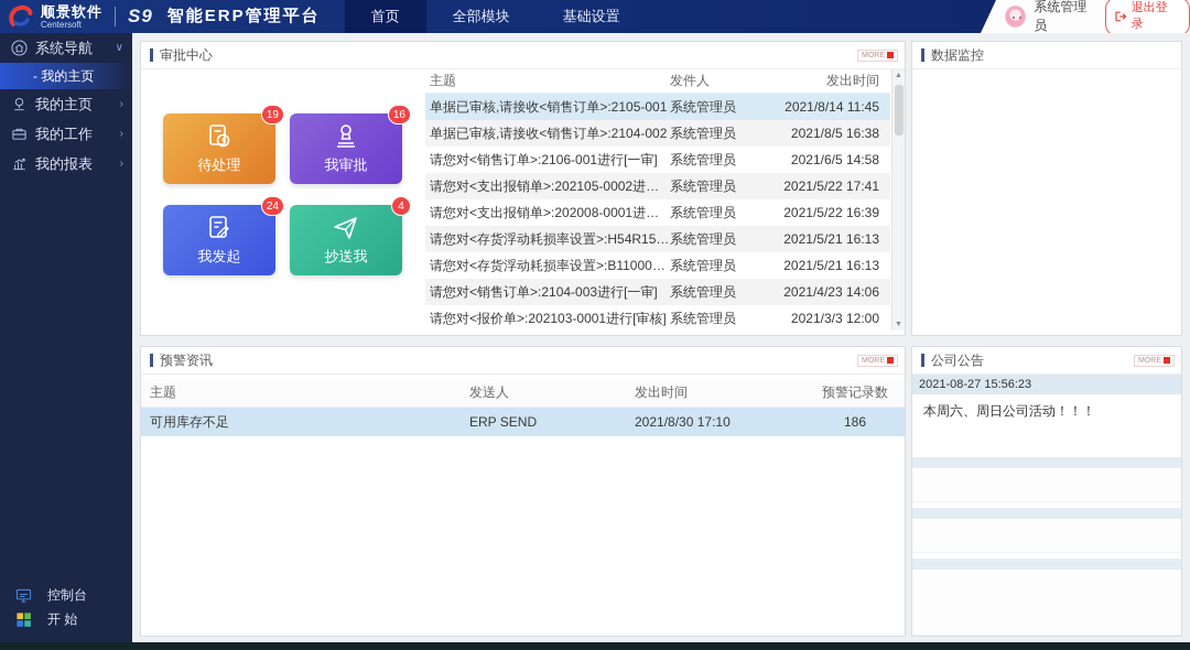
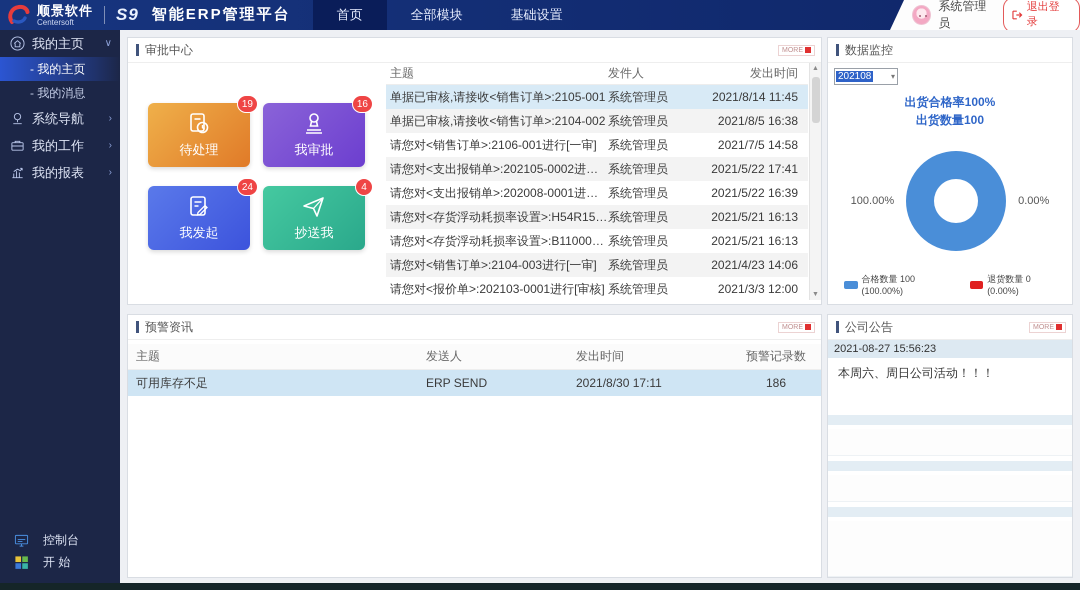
  顺景软件
  Centersoft
  S9
  智能ERP管理平台
  首页
  全部模块
  基础设置
  系统管理员
  退出登录
- 系统导航
+ 我的主页
  ∨
  - 我的主页
+ - 我的消息
- 我的主页
+ 系统导航
  ›
  我的工作
  ›
  我的报表
  ›
  控制台
  开 始
  审批中心
  19
  待处理
  16
  我审批
  24
  我发起
  4
  抄送我
  主题
  发件人
  发出时间
  单据已审核,请接收<销售订单>:2105-001
  系统管理员
  2021/8/14 11:45
  单据已审核,请接收<销售订单>:2104-002
  系统管理员
  2021/8/5 16:38
  请您对<销售订单>:2106-001进行[一审]
  系统管理员
- 2021/6/5 14:58
+ 2021/7/5 14:58
  请您对<支出报销单>:202105-0002进行[审
  系统管理员
  2021/5/22 17:41
  请您对<支出报销单>:202008-0001进行[审
  系统管理员
  2021/5/22 16:39
  系统管理员
  2021/5/21 16:13
  请您对<存货浮动耗损率设置>:B1100000
  系统管理员
  2021/5/21 16:13
  请您对<销售订单>:2104-003进行[一审]
  系统管理员
  2021/4/23 14:06
  请您对<报价单>:202103-0001进行[审核]
  系统管理员
  2021/3/3 12:00
  预警资讯
  主题
  发送人
  发出时间
  预警记录数
  可用库存不足
  ERP SEND
- 2021/8/30 17:10
+ 2021/8/30 17:11
  186
  数据监控
+ 202108
+ ▾
+ 出货合格率100%
+ 出货数量100
+ 100.00%
+ 0.00%
+ 合格数量 100 (100.00%)
+ 退货数量 0 (0.00%)
  公司公告
  2021-08-27 15:56:23
  本周六、周日公司活动！！！
